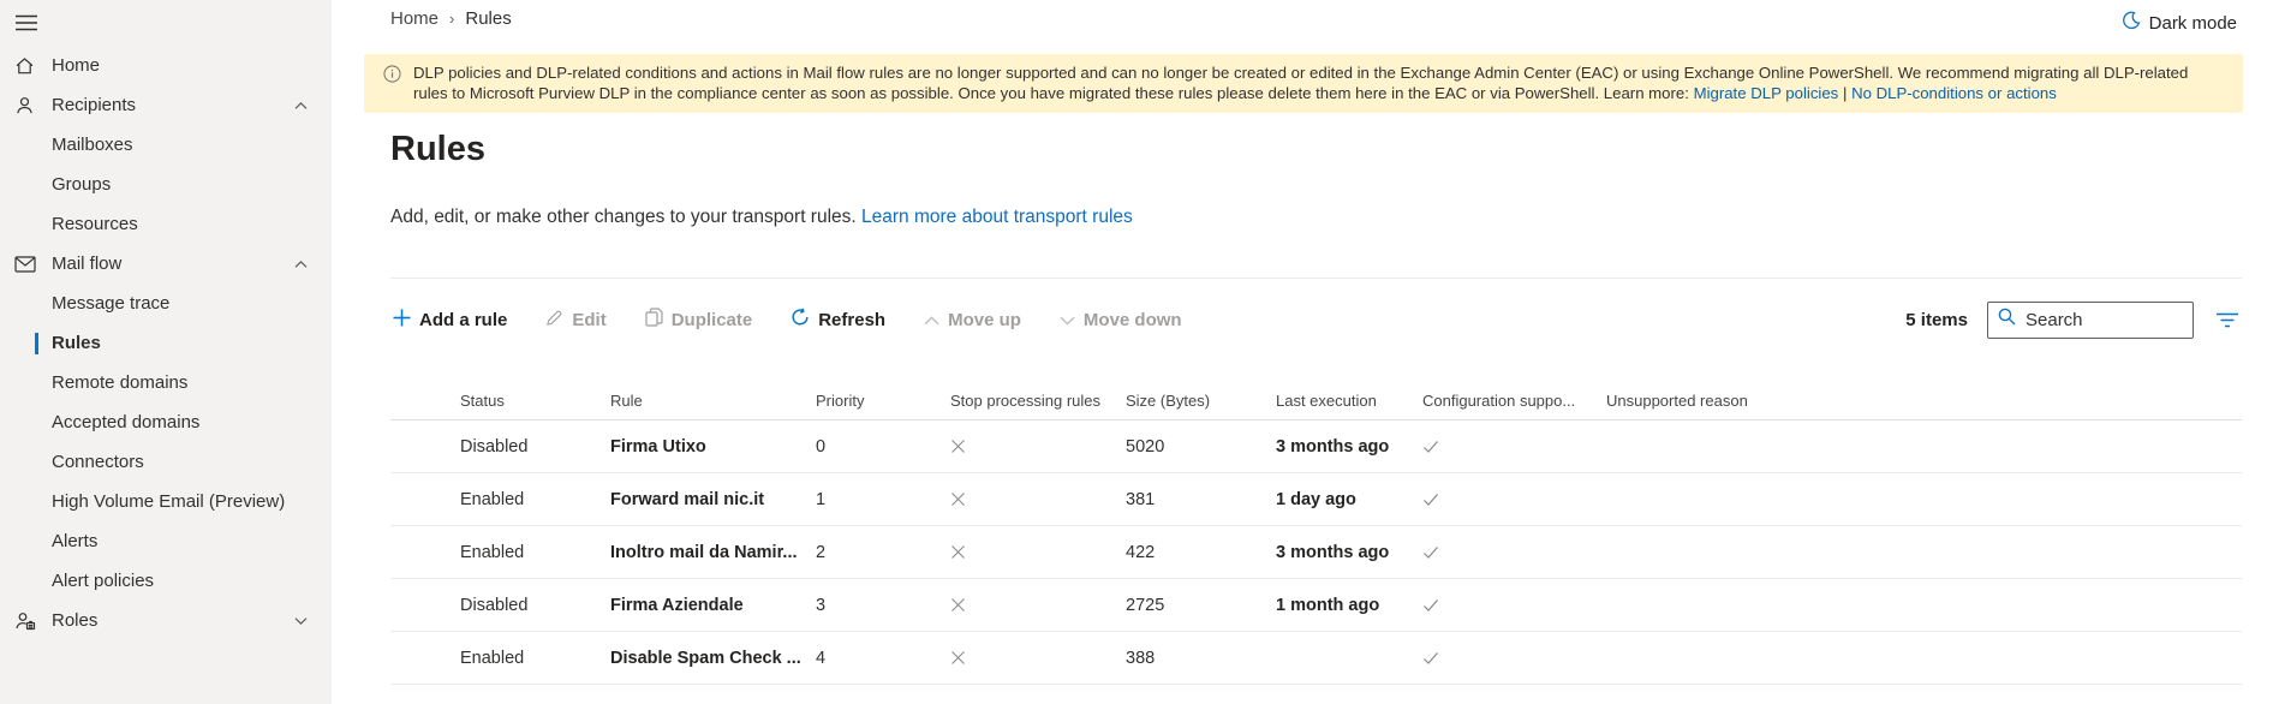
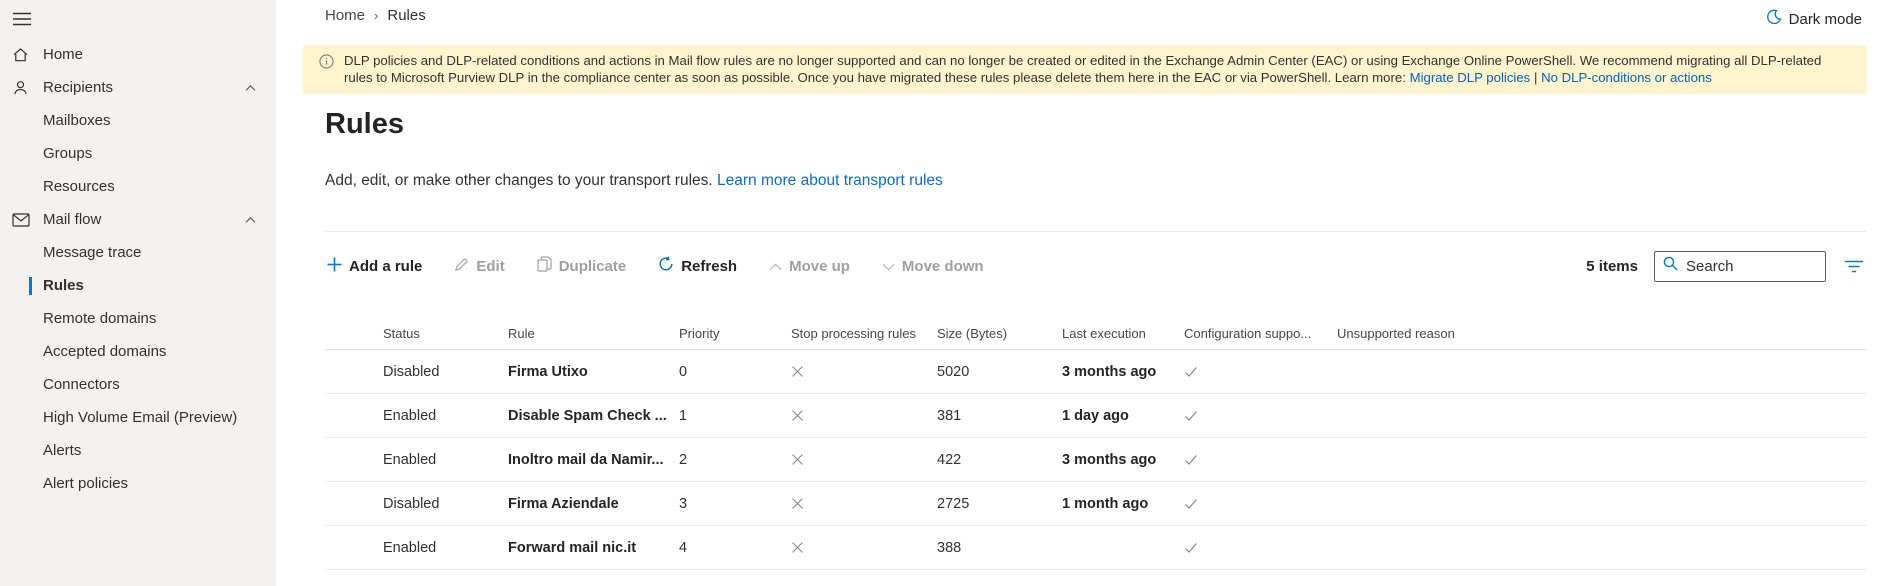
  Home
  Recipients
  Mailboxes
  Groups
  Resources
  Mail flow
  Message trace
  Rules
  Remote domains
  Accepted domains
  Connectors
  High Volume Email (Preview)
  Alerts
  Alert policies
- Roles
  Home
  ›
  Rules
  Dark mode
  DLP policies and DLP-related conditions and actions in Mail flow rules are no longer supported and can no longer be created or edited in the Exchange Admin Center (EAC) or using Exchange Online PowerShell. We recommend migrating all DLP-related rules to Microsoft Purview DLP in the compliance center as soon as possible. Once you have migrated these rules please delete them here in the EAC or via PowerShell. Learn more: Migrate DLP policies | No DLP-conditions or actions
  Rules
  Add, edit, or make other changes to your transport rules. Learn more about transport rules
  Add a rule
  Edit
  Duplicate
  Refresh
  Move up
  Move down
  5 items
  Search
  Status
  Rule
  Priority
  Stop processing rules
  Size (Bytes)
  Last execution
  Configuration suppo...
  Unsupported reason
  Disabled
  Firma Utixo
  0
  5020
  3 months ago
  Enabled
- Forward mail nic.it
+ Disable Spam Check ...
  1
  381
  1 day ago
  Enabled
  Inoltro mail da Namir...
  2
  422
  3 months ago
  Disabled
  Firma Aziendale
  3
  2725
  1 month ago
  Enabled
- Disable Spam Check ...
+ Forward mail nic.it
  4
  388
